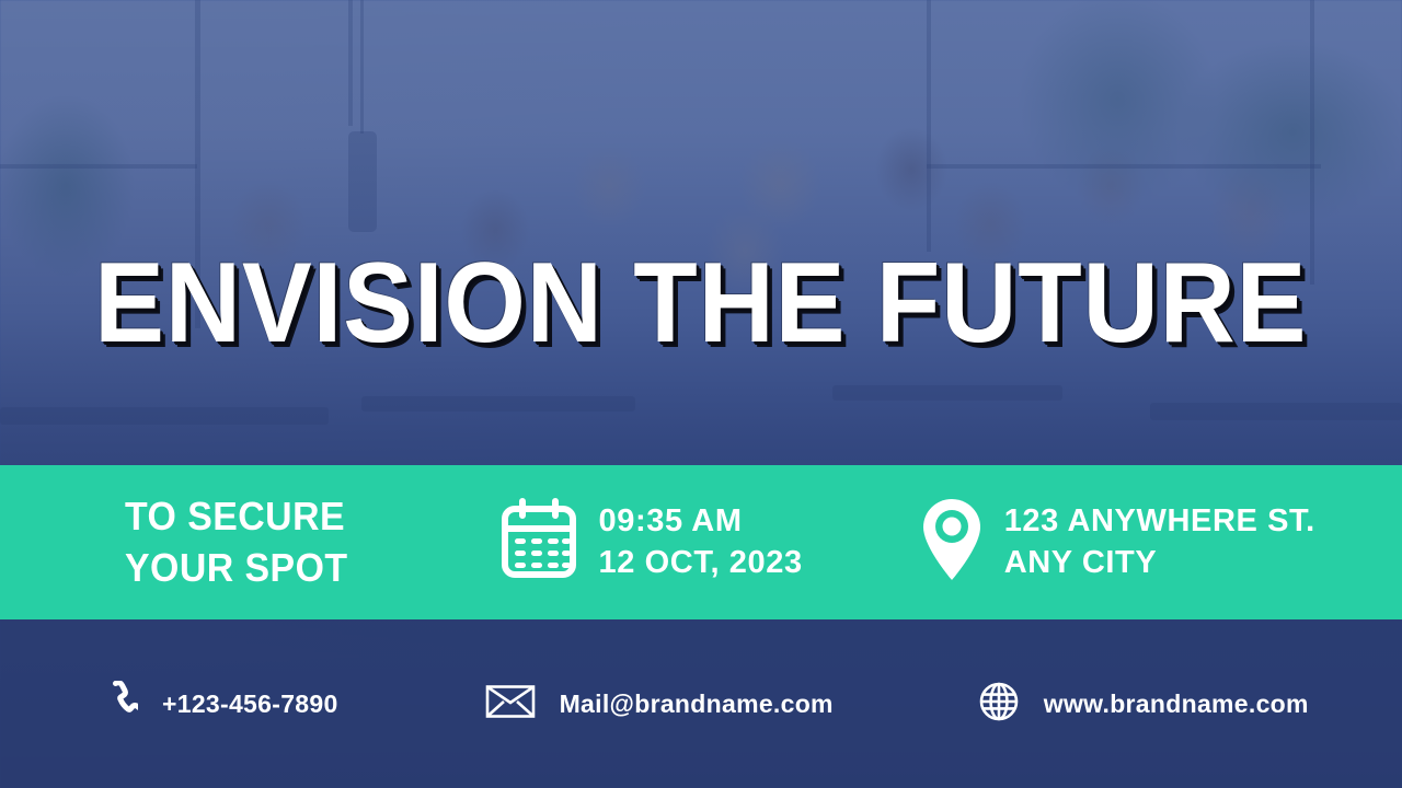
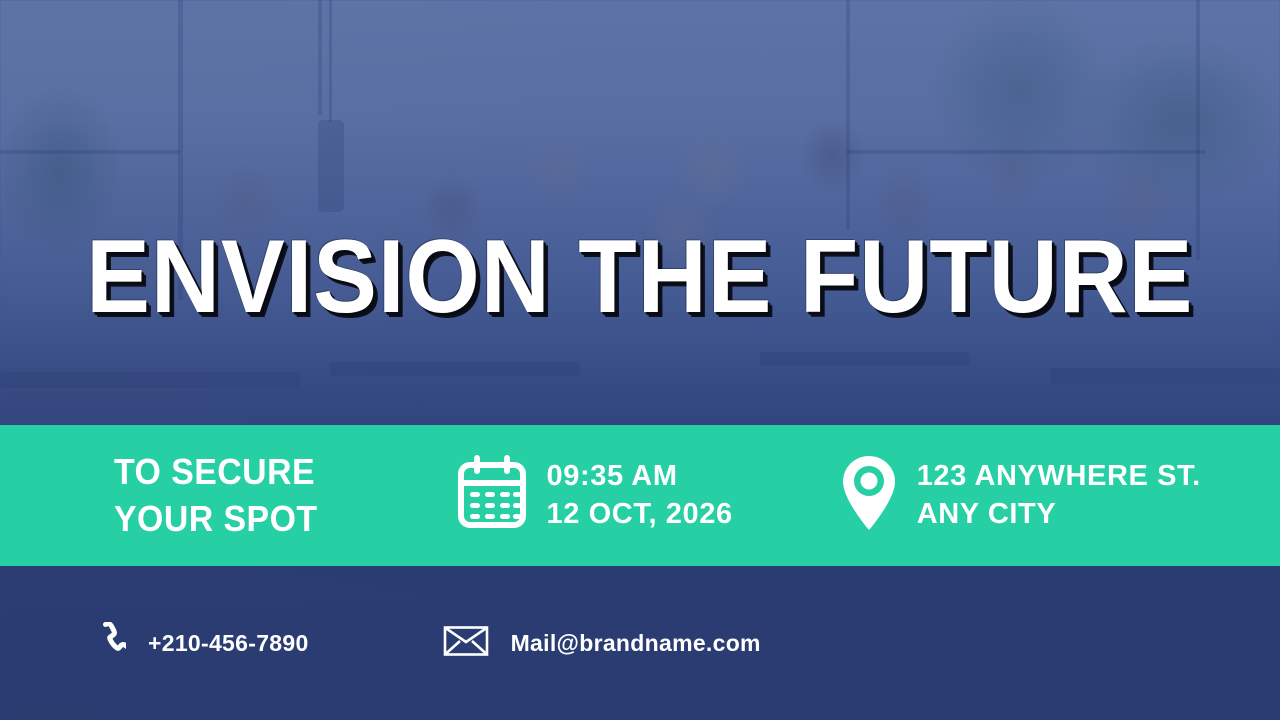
  ENVISION THE FUTURE
  TO SECURE
  YOUR SPOT
  09:35 AM
- 12 OCT, 2023
+ 12 OCT, 2026
  123 ANYWHERE ST.
  ANY CITY
- +123-456-7890
+ +210-456-7890
  Mail@brandname.com
- www.brandname.com
